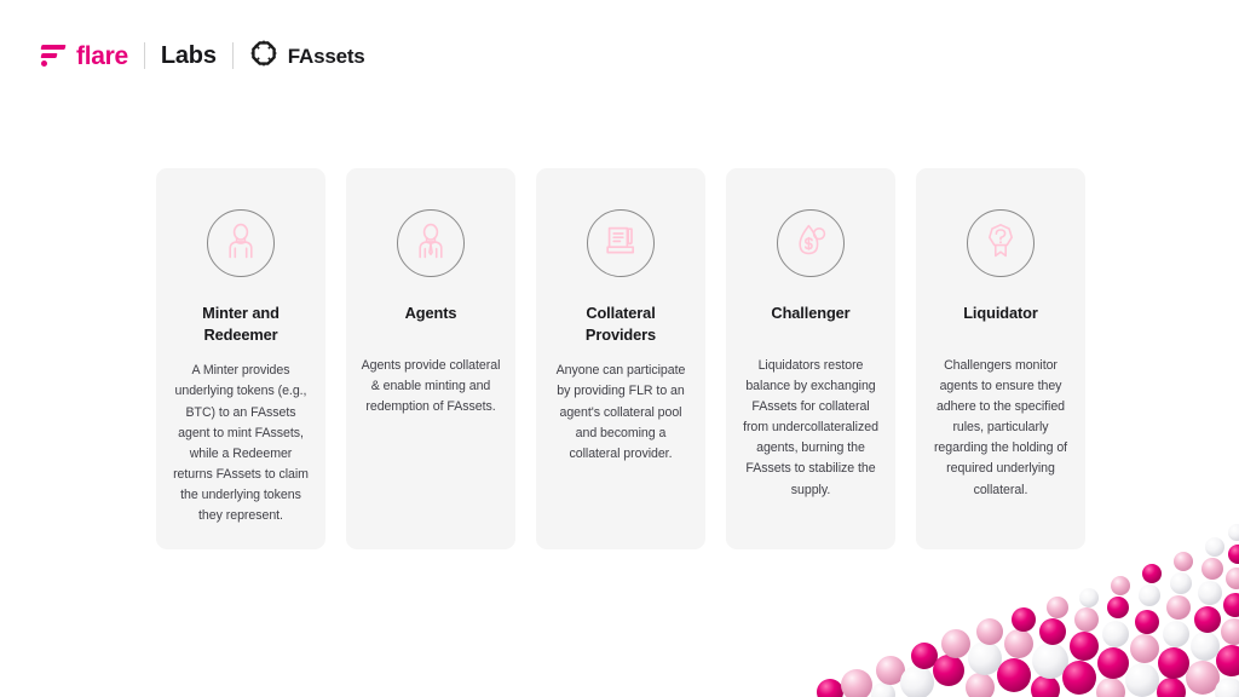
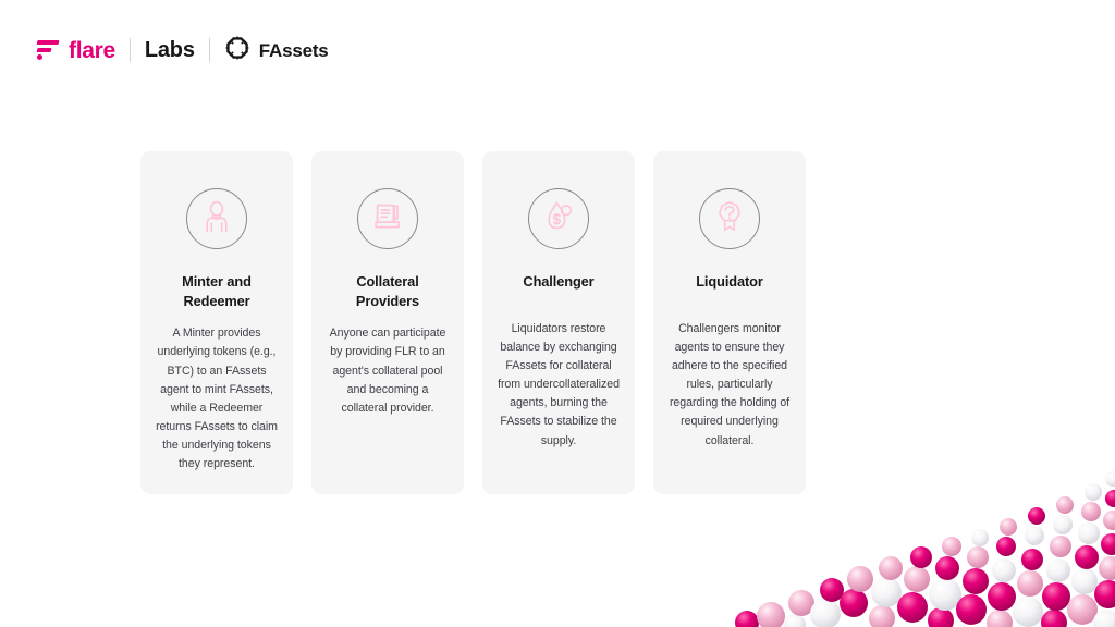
  flare
  Labs
  FAssets
  Minter and Redeemer
  A Minter provides underlying tokens (e.g., BTC) to an FAssets agent to mint FAssets, while a Redeemer returns FAssets to claim the underlying tokens they represent.
- Agents
- Agents provide collateral & enable minting and redemption of FAssets.
  Collateral Providers
  Anyone can participate by providing FLR to an agent's collateral pool and becoming a collateral provider.
  Challenger
  Liquidators restore balance by exchanging FAssets for collateral from undercollateralized agents, burning the FAssets to stabilize the supply.
  Liquidator
  Challengers monitor agents to ensure they adhere to the specified rules, particularly regarding the holding of required underlying collateral.
